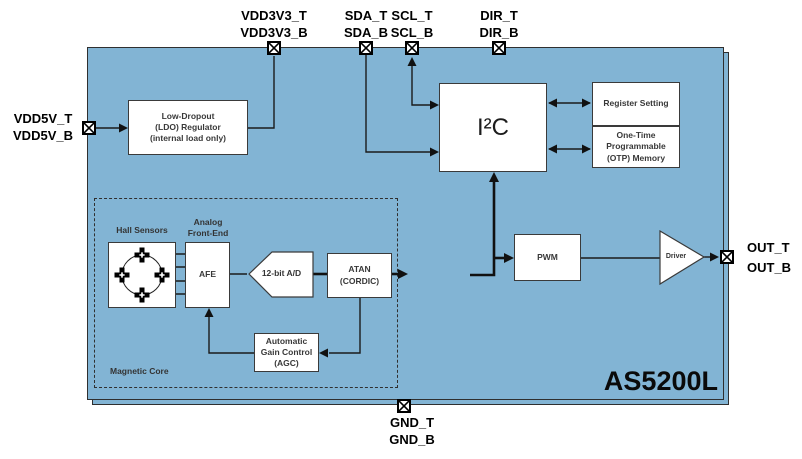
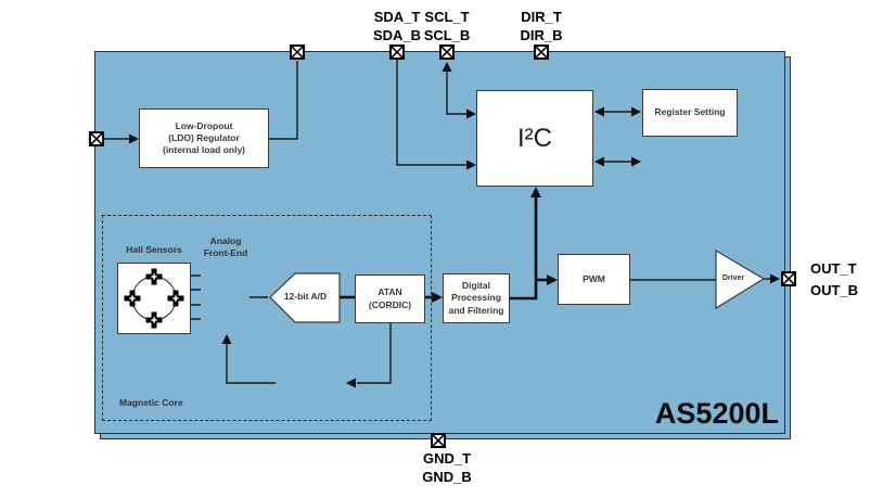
  Low-Dropout
  (LDO) Regulator
  (internal load only)
  I²C
  Register Setting
- One-Time
- Programmable
- (OTP) Memory
  PWM
+ Digital
+ Processing
+ and Filtering
  ATAN
  (CORDIC)
- Automatic
- Gain Control
- (AGC)
- AFE
  12-bit A/D
  Hall Sensors
  Analog
  Front-End
  Magnetic Core
  AS5200L
- VDD5V_T
- VDD5V_B
- VDD3V3_T
- VDD3V3_B
  SDA_T
  SDA_B
  SCL_T
  SCL_B
  DIR_T
  DIR_B
  GND_T
  GND_B
  OUT_T
  OUT_B
